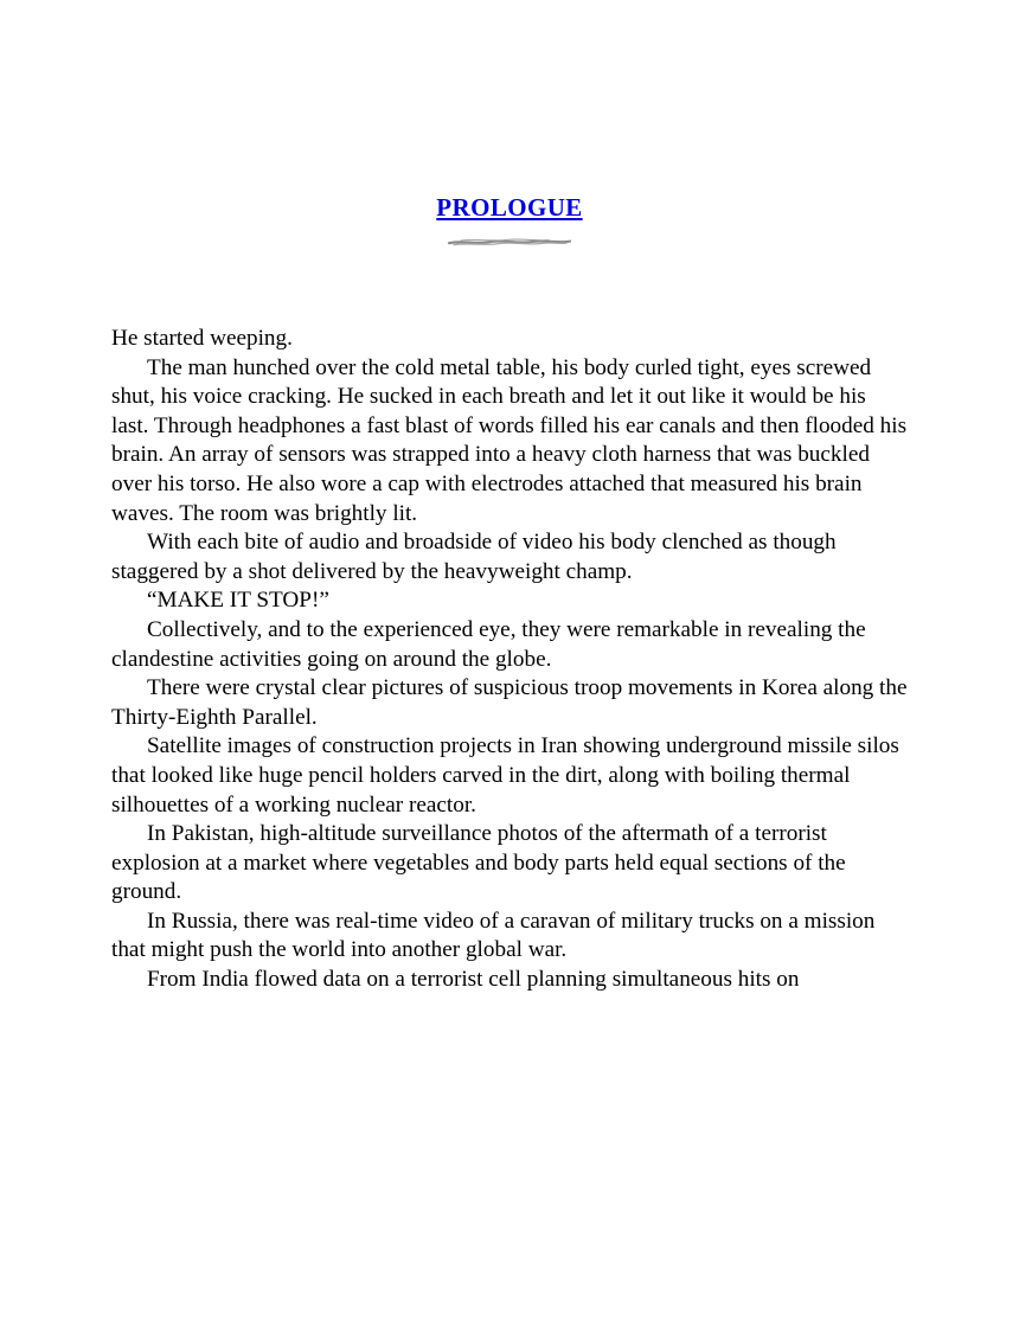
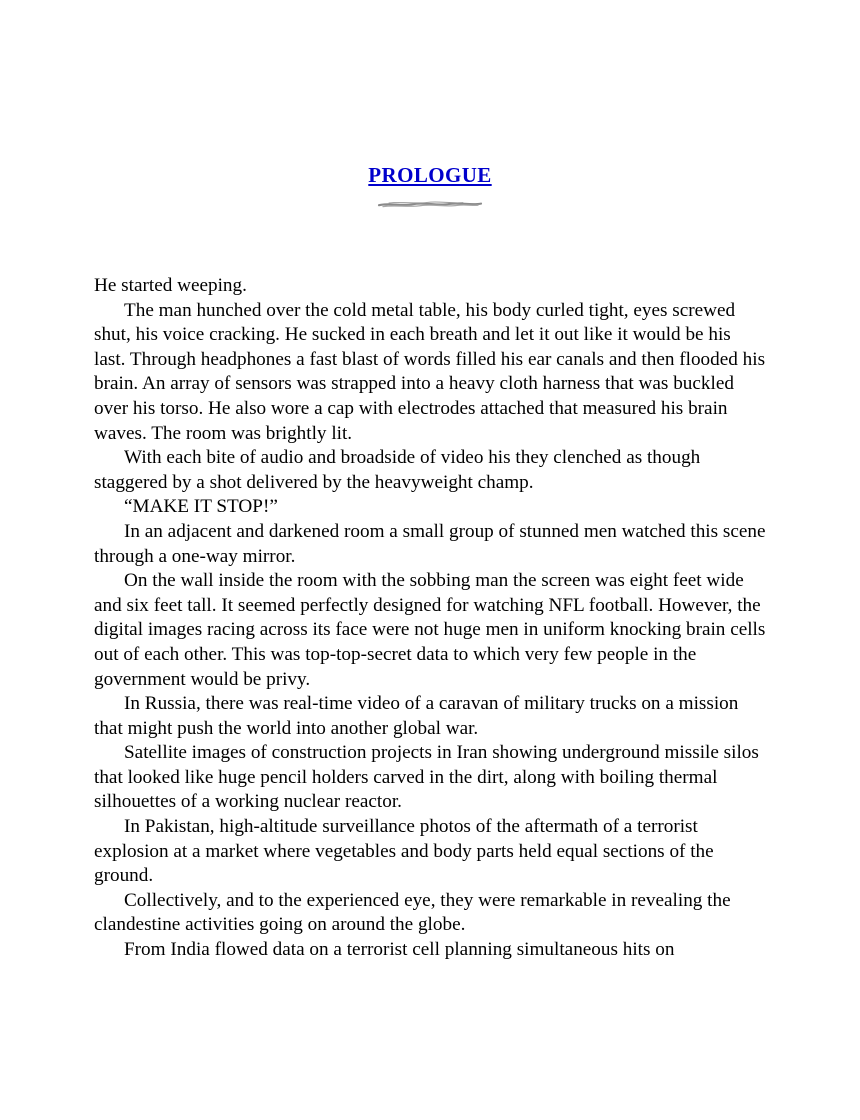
  PROLOGUE
  He started weeping.
  The man hunched over the cold metal table, his body curled tight, eyes screwed shut, his voice cracking. He sucked in each breath and let it out like it would be his last. Through headphones a fast blast of words filled his ear canals and then flooded his brain. An array of sensors was strapped into a heavy cloth harness that was buckled over his torso. He also wore a cap with electrodes attached that measured his brain waves. The room was brightly lit.
- With each bite of audio and broadside of video his body clenched as though staggered by a shot delivered by the heavyweight champ.
+ With each bite of audio and broadside of video his they clenched as though staggered by a shot delivered by the heavyweight champ.
  “MAKE IT STOP!”
+ In an adjacent and darkened room a small group of stunned men watched this scene through a one-way mirror.
+ On the wall inside the room with the sobbing man the screen was eight feet wide and six feet tall. It seemed perfectly designed for watching NFL football. However, the digital images racing across its face were not huge men in uniform knocking brain cells out of each other. This was top-top-secret data to which very few people in the government would be privy.
- Collectively, and to the experienced eye, they were remarkable in revealing the clandestine activities going on around the globe.
+ In Russia, there was real-time video of a caravan of military trucks on a mission that might push the world into another global war.
- There were crystal clear pictures of suspicious troop movements in Korea along the Thirty-Eighth Parallel.
  Satellite images of construction projects in Iran showing underground missile silos that looked like huge pencil holders carved in the dirt, along with boiling thermal silhouettes of a working nuclear reactor.
  In Pakistan, high-altitude surveillance photos of the aftermath of a terrorist explosion at a market where vegetables and body parts held equal sections of the ground.
- In Russia, there was real-time video of a caravan of military trucks on a mission that might push the world into another global war.
+ Collectively, and to the experienced eye, they were remarkable in revealing the clandestine activities going on around the globe.
  From India flowed data on a terrorist cell planning simultaneous hits on
